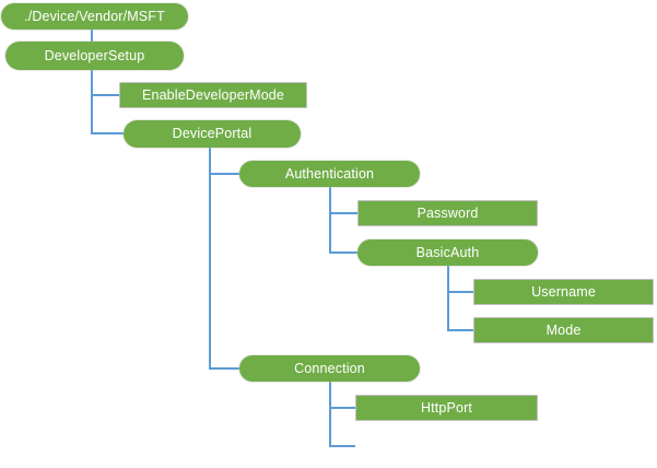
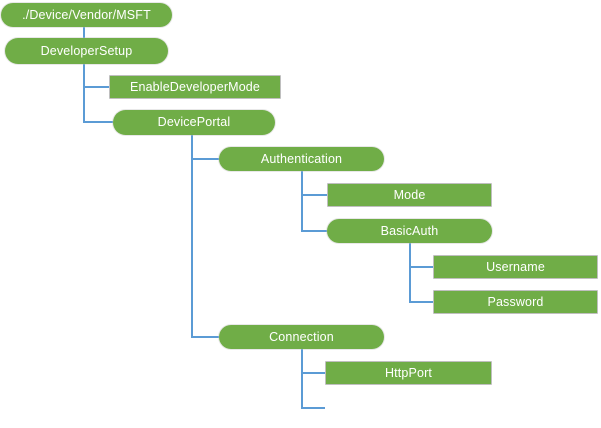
  ./Device/Vendor/MSFT
  DeveloperSetup
  EnableDeveloperMode
  DevicePortal
  Authentication
- Password
+ Mode
  BasicAuth
  Username
- Mode
+ Password
  Connection
  HttpPort
